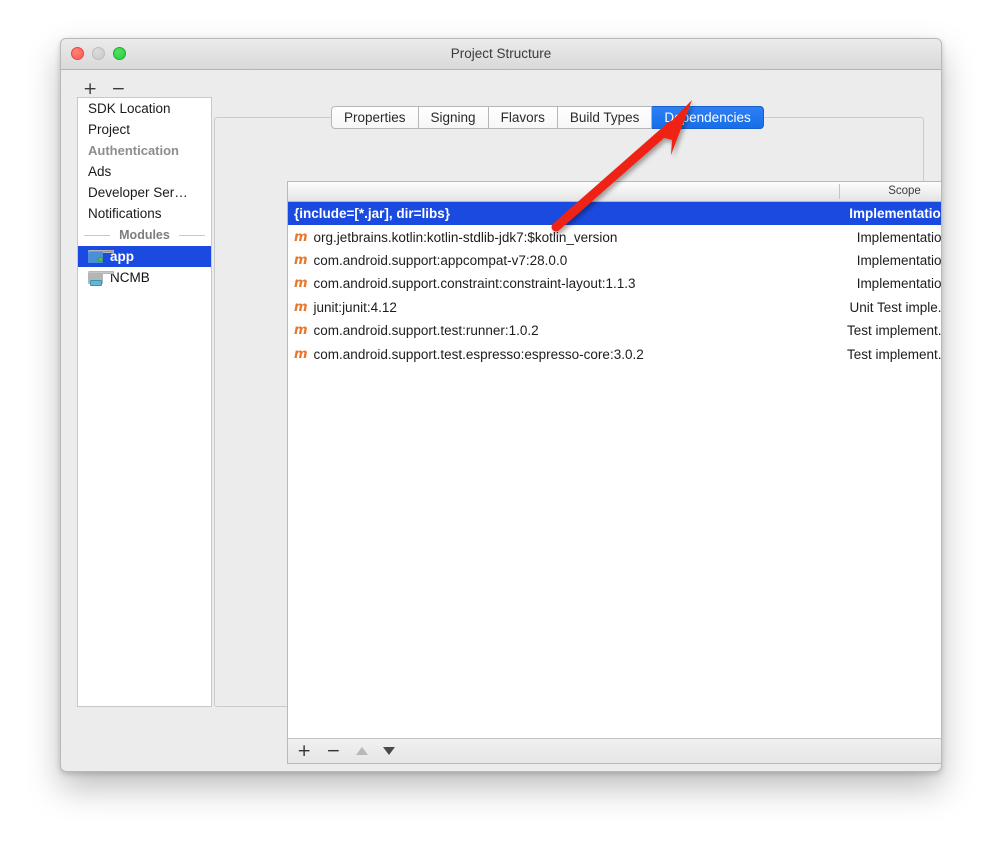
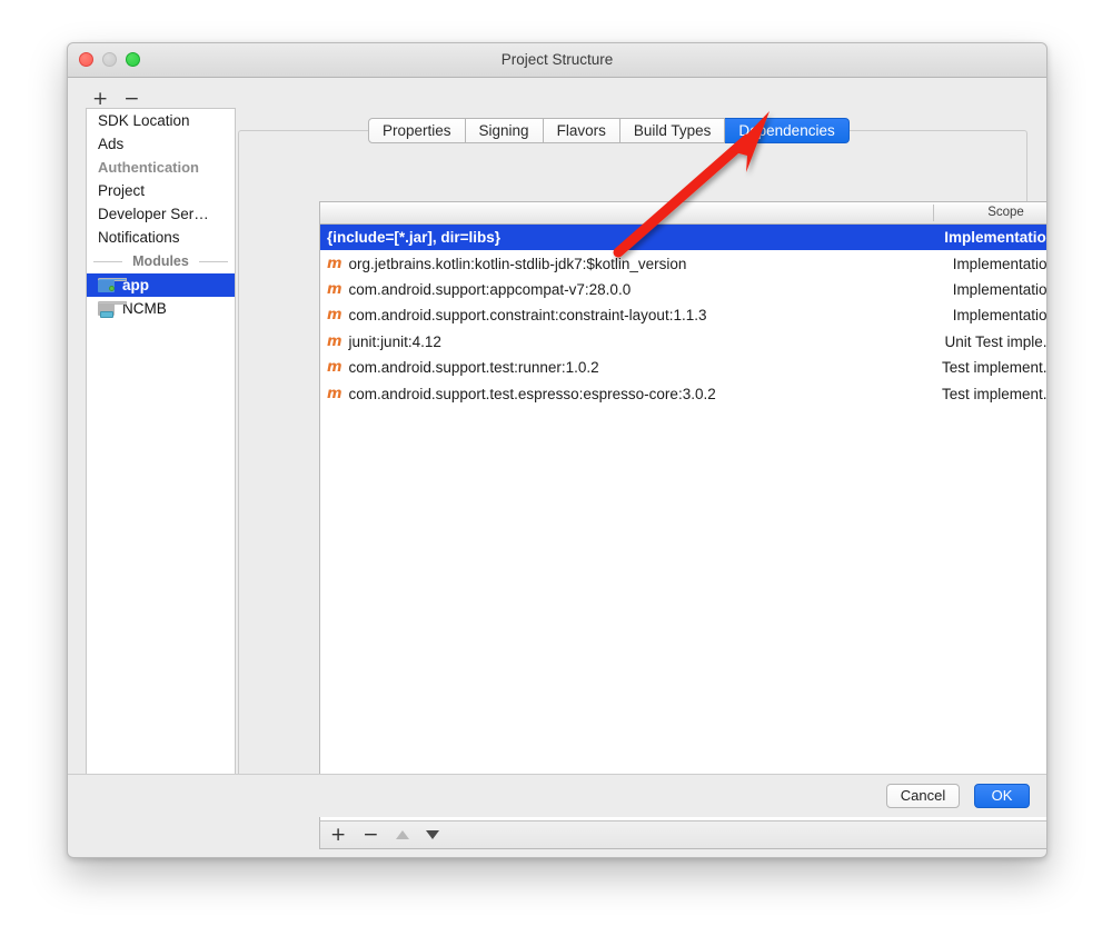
  Project Structure
  +
  −
  SDK Location
- Project
+ Ads
  Authentication
- Ads
+ Project
  Developer Ser…
  Notifications
  Modules
  app
  NCMB
  Properties
  Signing
  Flavors
  Build Types
  Dpendencies
  Scope
  {include=[*.jar], dir=libs}
  Implementatio
  m
  org.jetbrains.kotlin:kotlin-stdlib-jdk7:$kotlin_version
  Implementatio
  m
  com.android.support:appcompat-v7:28.0.0
  Implementatio
  m
  com.android.support.constraint:constraint-layout:1.1.3
  Implementatio
  m
  junit:junit:4.12
  Unit Test imple.
  m
  com.android.support.test:runner:1.0.2
  Test implement.
  m
  com.android.support.test.espresso:espresso-core:3.0.2
  Test implement.
  +
  −
+ Cancel
+ OK
